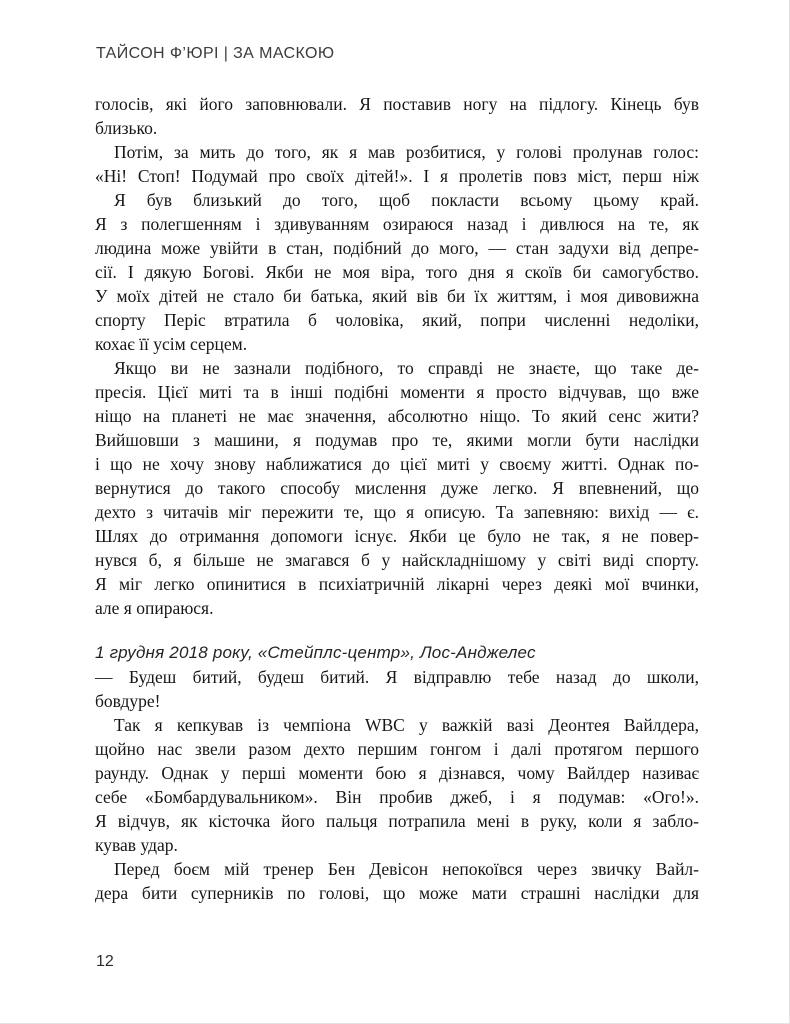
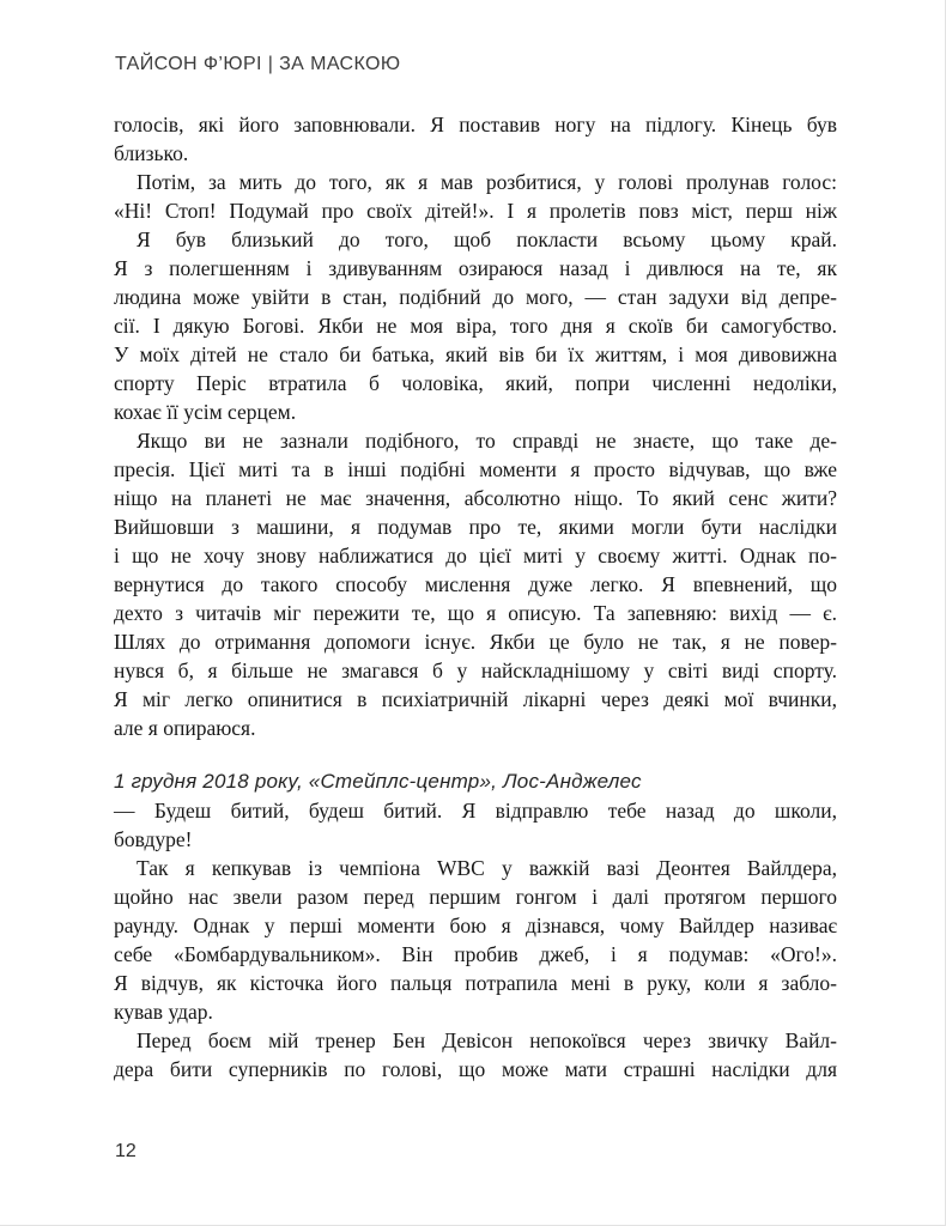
  ТАЙСОН Ф’ЮРІ | ЗА МАСКОЮ
  голосів, які його заповнювали. Я поставив ногу на підлогу. Кінець був
  близько.
  Потім, за мить до того, як я мав розбитися, у голові пролунав голос:
  «Ні! Стоп! Подумай про своїх дітей!». І я пролетів повз міст, перш ніж
  Я був близький до того, щоб покласти всьому цьому край.
  Я з полегшенням і здивуванням озираюся назад і дивлюся на те, як
  людина може увійти в стан, подібний до мого, — стан задухи від депре-
  сії. І дякую Богові. Якби не моя віра, того дня я скоїв би самогубство.
  У моїх дітей не стало би батька, який вів би їх життям, і моя дивовижна
  спорту Періс втратила б чоловіка, який, попри численні недоліки,
  кохає її усім серцем.
  Якщо ви не зазнали подібного, то справді не знаєте, що таке де-
  пресія. Цієї миті та в інші подібні моменти я просто відчував, що вже
  ніщо на планеті не має значення, абсолютно ніщо. То який сенс жити?
  Вийшовши з машини, я подумав про те, якими могли бути наслідки
  і що не хочу знову наближатися до цієї миті у своєму житті. Однак по-
  вернутися до такого способу мислення дуже легко. Я впевнений, що
  дехто з читачів міг пережити те, що я описую. Та запевняю: вихід — є.
  Шлях до отримання допомоги існує. Якби це було не так, я не повер-
  нувся б, я більше не змагався б у найскладнішому у світі виді спорту.
  Я міг легко опинитися в психіатричній лікарні через деякі мої вчинки,
  але я опираюся.
  1 грудня 2018 року, «Стейплс-центр», Лос-Анджелес
  — Будеш битий, будеш битий. Я відправлю тебе назад до школи,
  бовдуре!
  Так я кепкував із чемпіона WBC у важкій вазі Деонтея Вайлдера,
- щойно нас звели разом дехто першим гонгом і далі протягом першого
+ щойно нас звели разом перед першим гонгом і далі протягом першого
  раунду. Однак у перші моменти бою я дізнався, чому Вайлдер називає
  себе «Бомбардувальником». Він пробив джеб, і я подумав: «Ого!».
  Я відчув, як кісточка його пальця потрапила мені в руку, коли я забло-
  кував удар.
  Перед боєм мій тренер Бен Девісон непокоївся через звичку Вайл-
  дера бити суперників по голові, що може мати страшні наслідки для
  12
